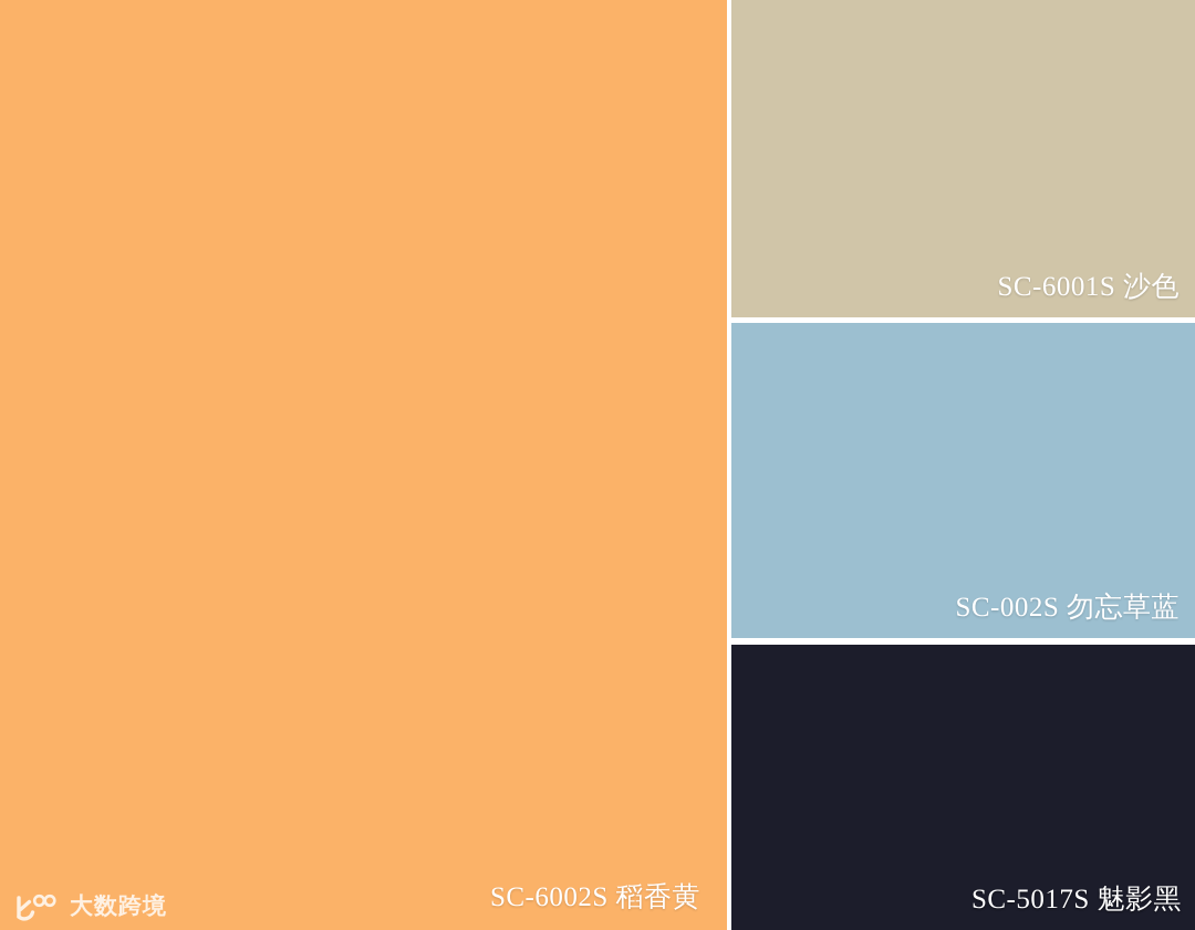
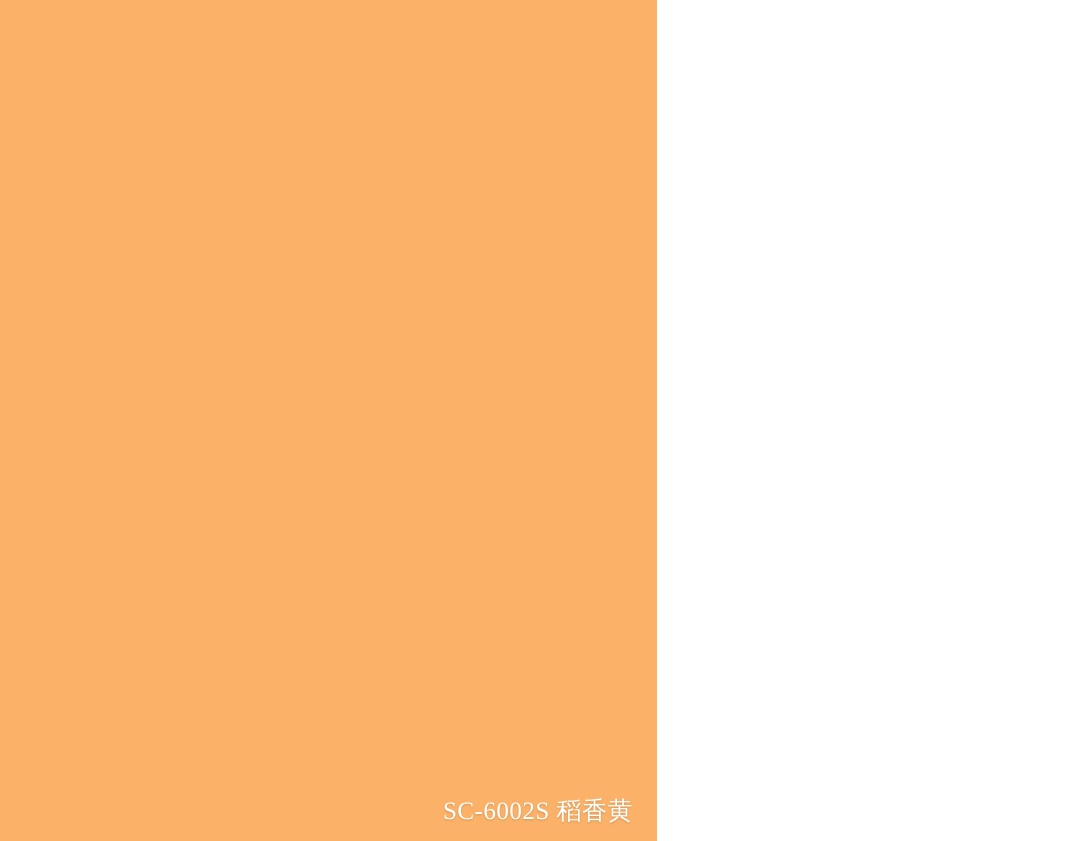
  SC-6002S 稻香黄
- SC-6001S 沙色
- SC-002S 勿忘草蓝
- SC-5017S 魅影黑
- 大数跨境
